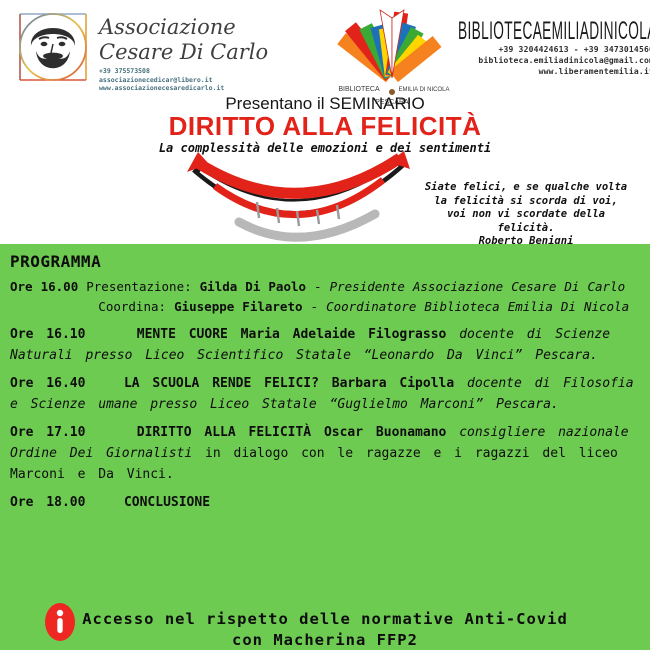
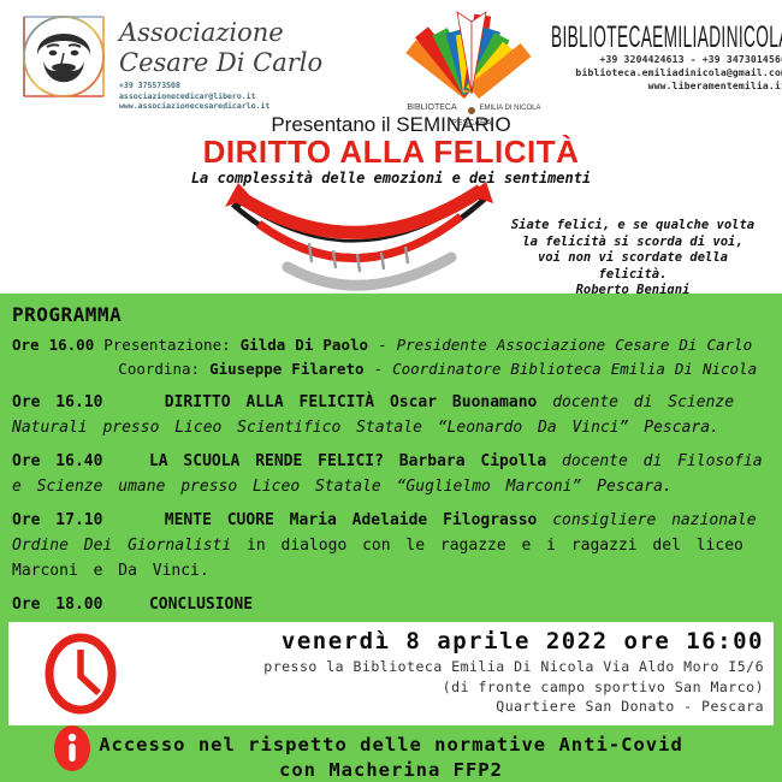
  Associazione
  Cesare Di Carlo
  +39 375573508
  associazionecedicar@libero.it
  www.associazionecesaredicarlo.it
  BIBLIOTECAEMILIADINICOL
  +39 3204424613 - +39 347301456
  biblioteca.emiliadinicola@gmail.co
  www.liberamentemilia.i
  Presentano il SEMINARIO
  DIRITTO ALLA FELICITÀ
  La complessità delle emozioni e dei sentimenti
  Siate felici, e se qualche volta
  la felicità si scorda di voi,
  voi non vi scordate della
  felicità.
  Roberto Benigni
  PROGRAMMA
  Ore 16.00 Presentazione: Gilda Di Paolo - Presidente Associazione Cesare Di Carlo
  Coordina: Giuseppe Filareto - Coordinatore Biblioteca Emilia Di Nicola
- Ore 16.10 MENTE CUORE Maria Adelaide Filograsso docente di Scienze
+ Ore 16.10 DIRITTO ALLA FELICITÀ Oscar Buonamano docente di Scienze
  Naturali presso Liceo Scientifico Statale “Leonardo Da Vinci” Pescara.
  Ore 16.40 LA SCUOLA RENDE FELICI? Barbara Cipolla docente di Filosofia
  e Scienze umane presso Liceo Statale “Guglielmo Marconi” Pescara.
- Ore 17.10 DIRITTO ALLA FELICITÀ Oscar Buonamano consigliere nazionale
+ Ore 17.10 MENTE CUORE Maria Adelaide Filograsso consigliere nazionale
  Ordine Dei Giornalisti in dialogo con le ragazze e i ragazzi del liceo
  Marconi e Da Vinci.
  Ore 18.00 CONCLUSIONE
+ venerdì 8 aprile 2022 ore 16:00
+ presso la Biblioteca Emilia Di Nicola Via Aldo Moro I5/6
+ (di fronte campo sportivo San Marco)
+ Quartiere San Donato - Pescara
  Accesso nel rispetto delle normative Anti-Covid
  con Macherina FFP2
